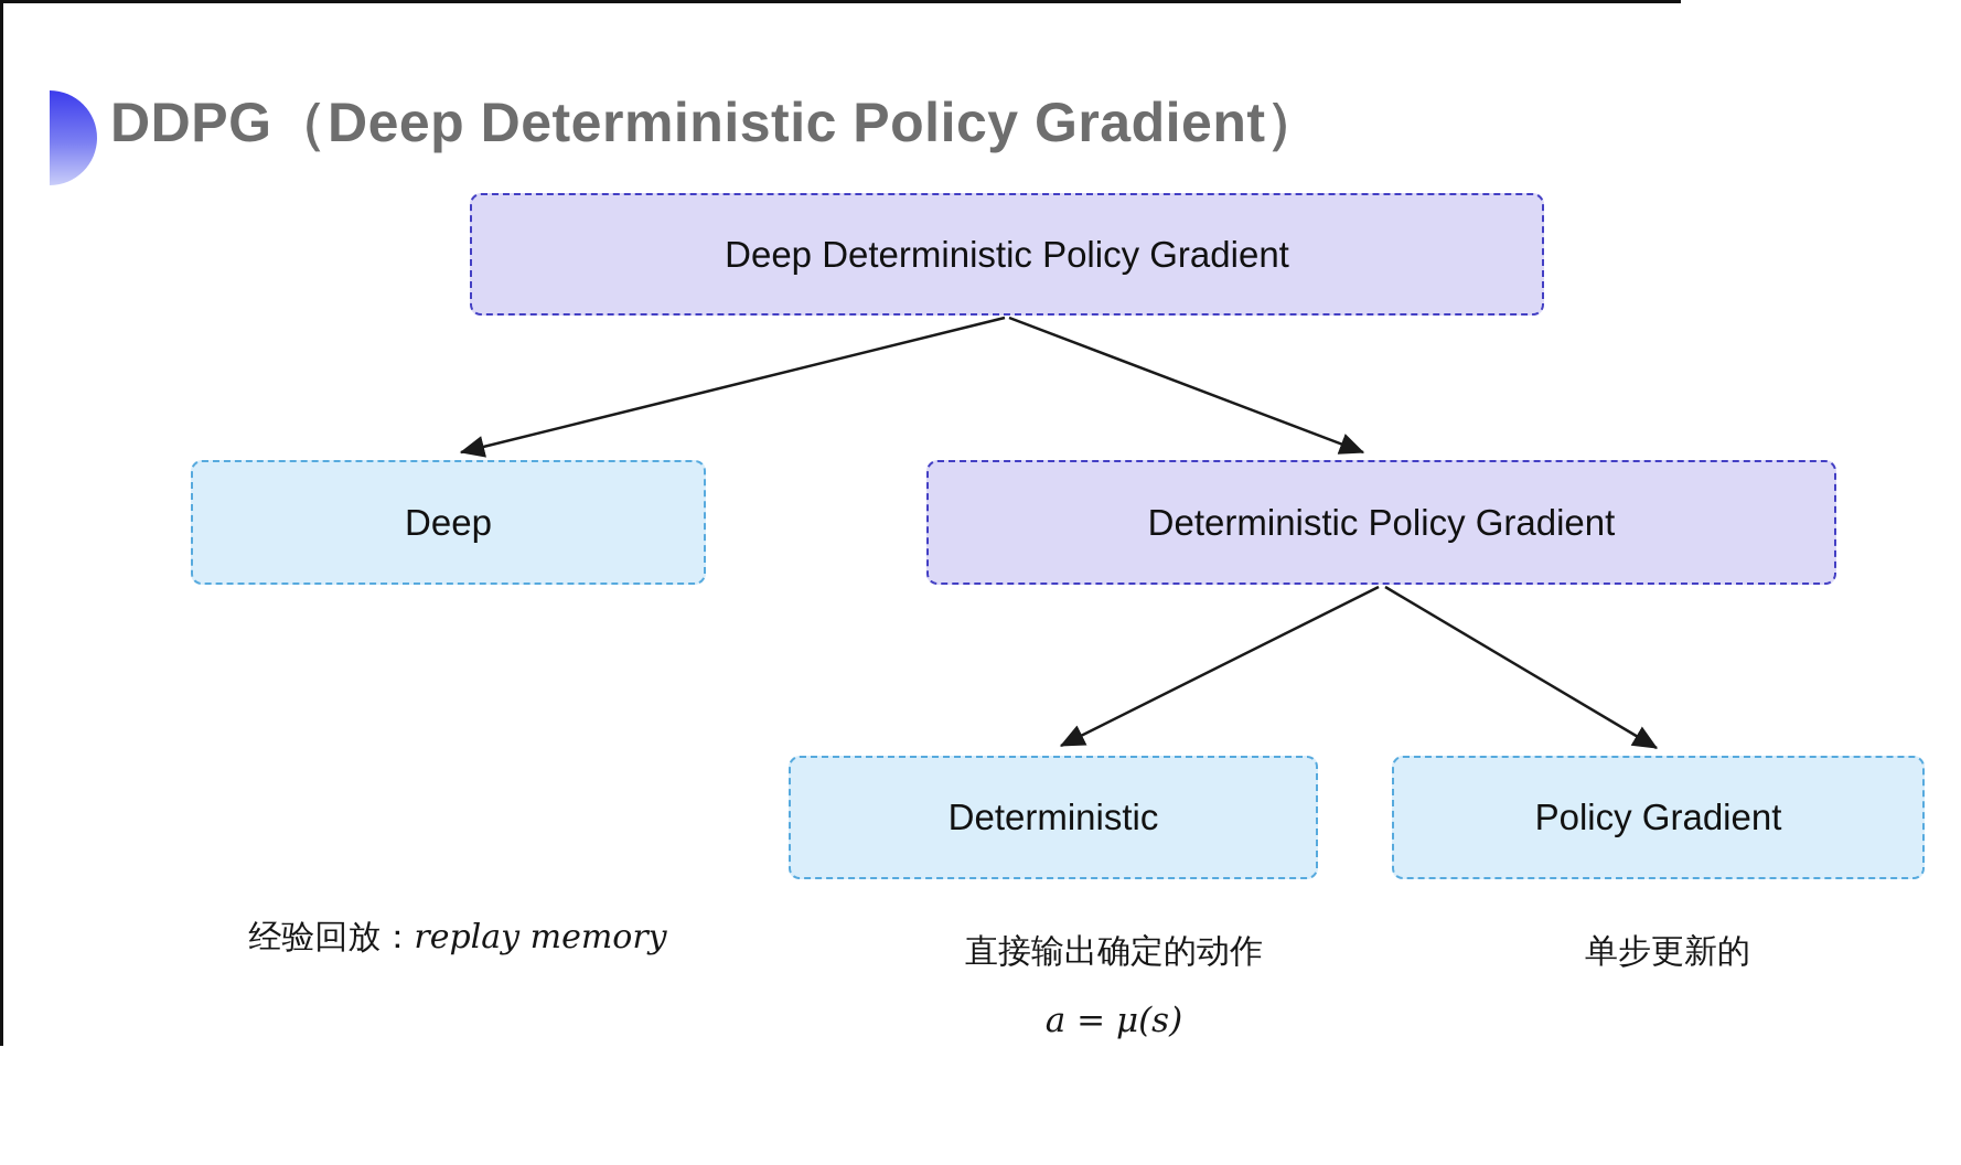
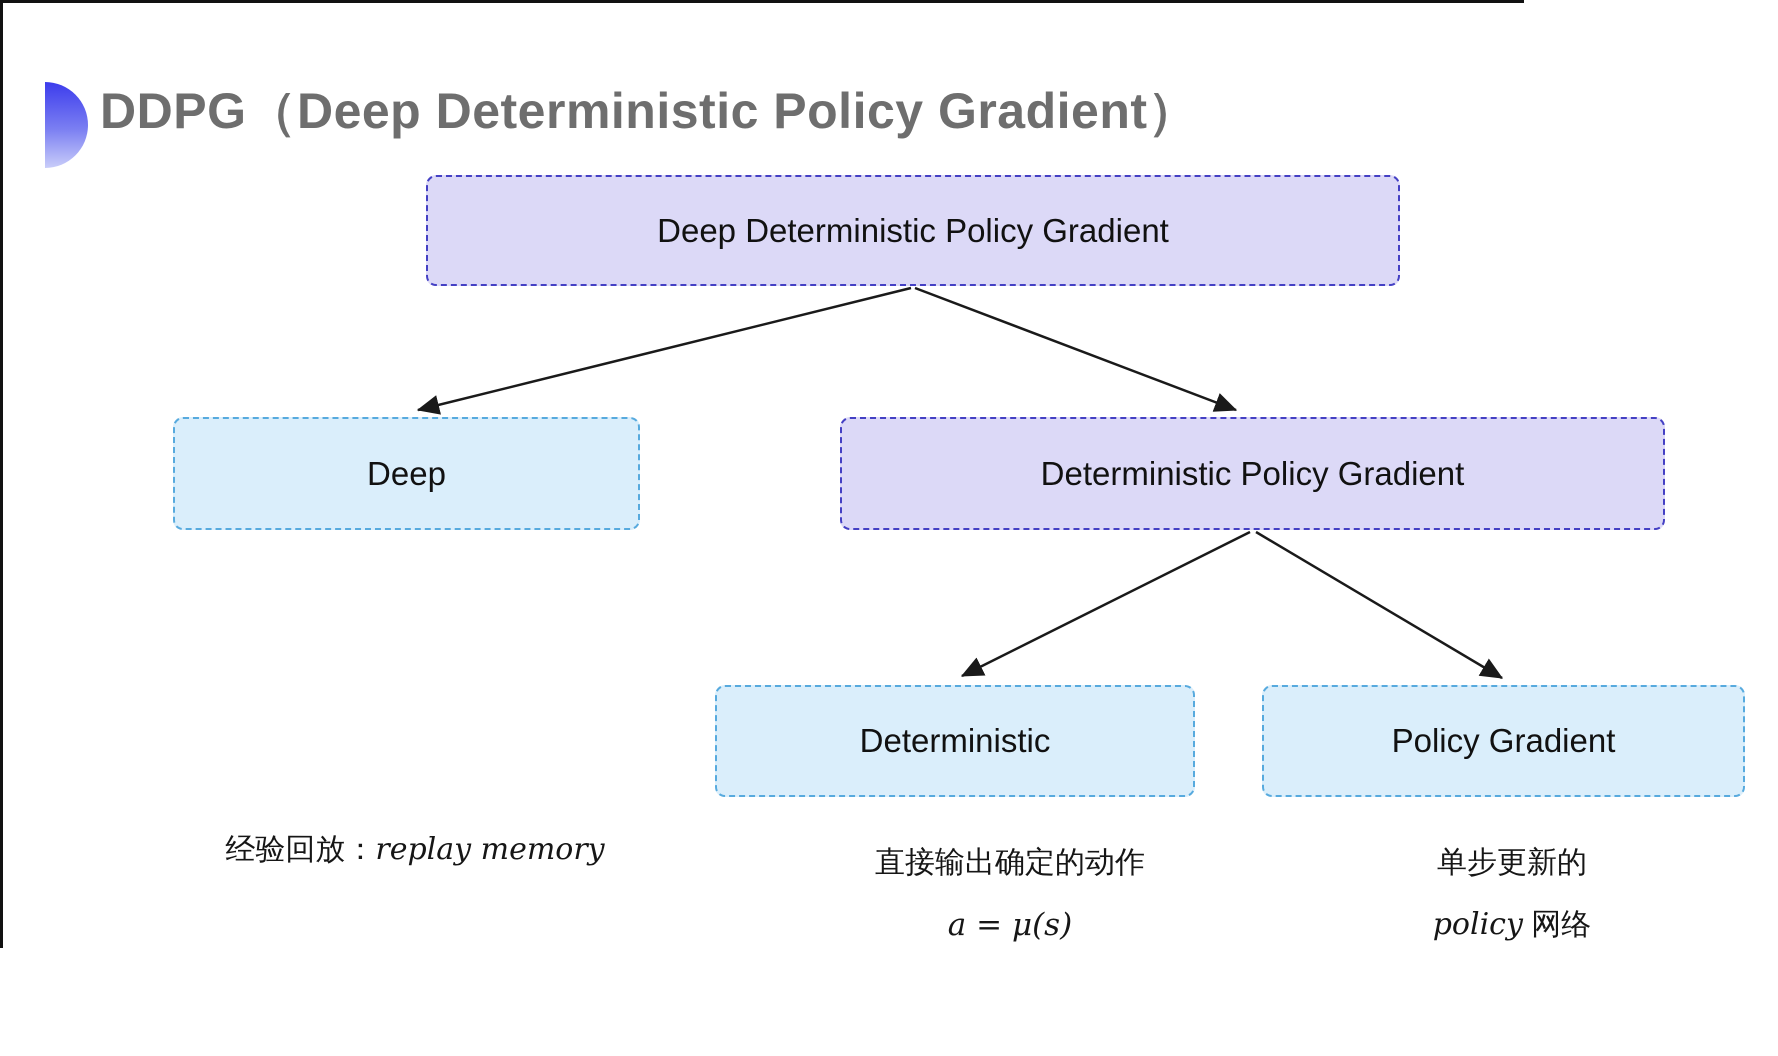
  DDPG（Deep Deterministic Policy Gradient）
  Deep Deterministic Policy Gradient
  Deep
  Deterministic Policy Gradient
  Deterministic
  Policy Gradient
  经验回放：replay memory
  直接输出确定的动作
  a = μ(s)
  单步更新的
+ policy 网络
